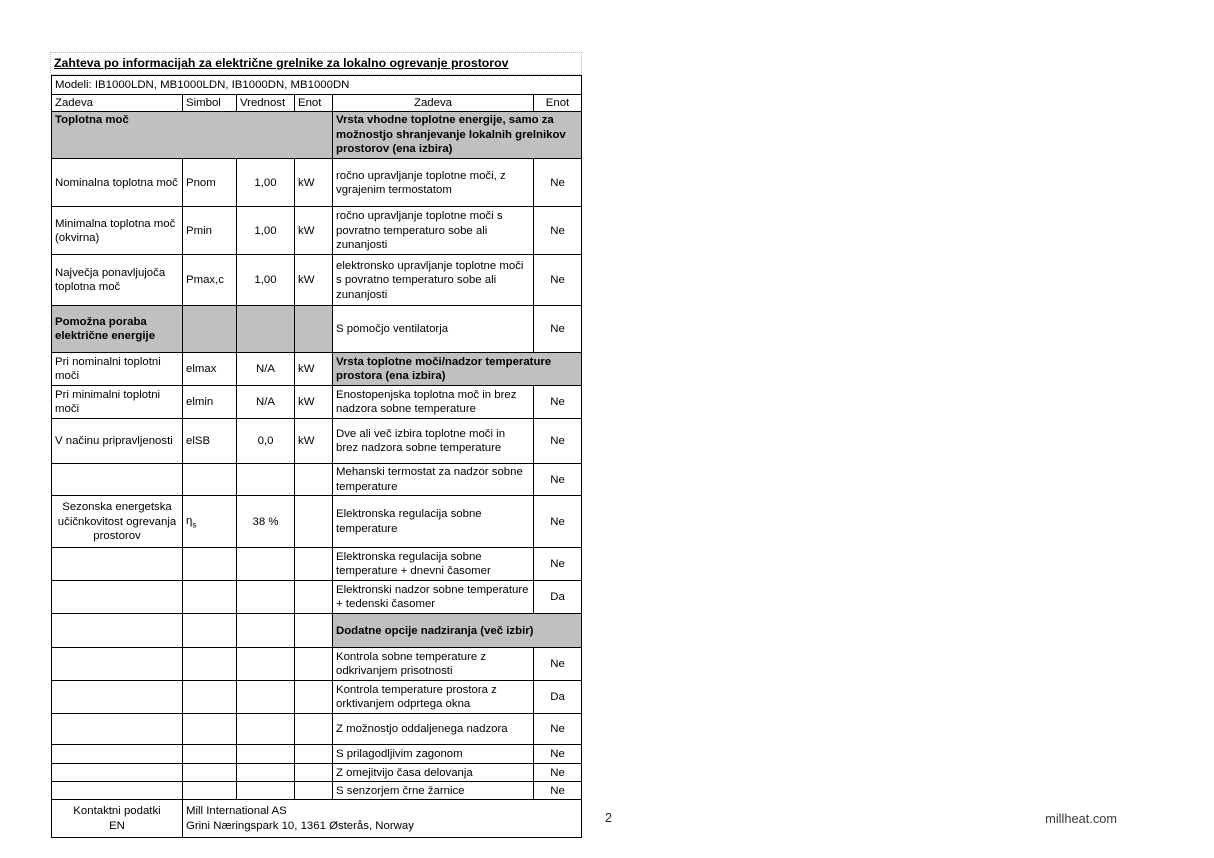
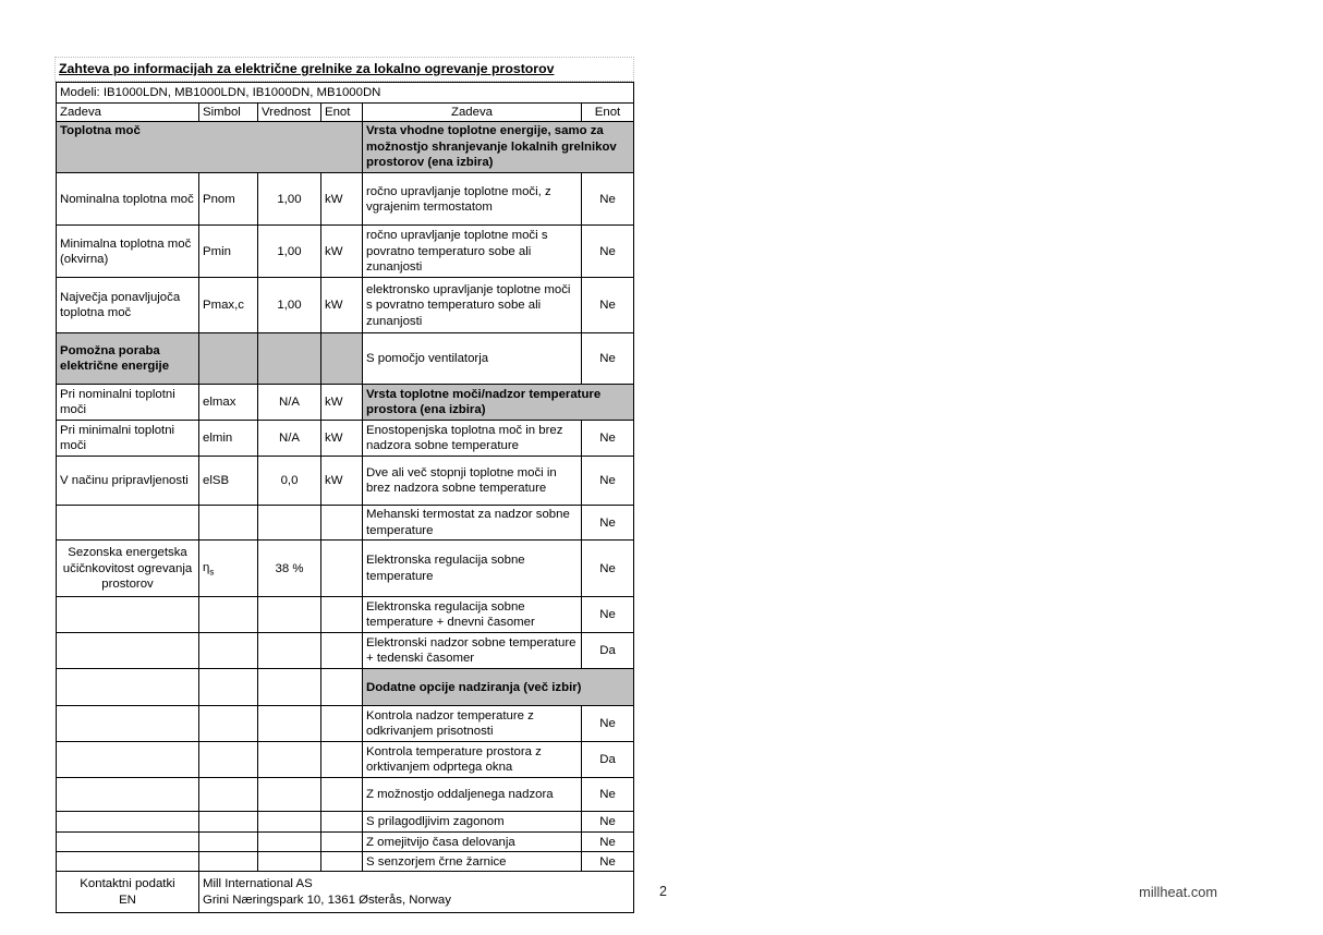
  Zahteva po informacijah za električne grelnike za lokalno ogrevanje prostorov
  Modeli: IB1000LDN, MB1000LDN, IB1000DN, MB1000DN
  Zadeva	Simbol	Vrednost	Enot	Zadeva	Enot
  Toplotna moč	Vrsta vhodne toplotne energije, samo za možnostjo shranjevanje lokalnih grelnikov prostorov (ena izbira)
  Nominalna toplotna moč	Pnom	1,00	kW	ročno upravljanje toplotne moči, z vgrajenim termostatom	Ne
  Minimalna toplotna moč (okvirna)	Pmin	1,00	kW	ročno upravljanje toplotne moči s povratno temperaturo sobe ali zunanjosti	Ne
  Največja ponavljujoča toplotna moč	Pmax,c	1,00	kW	elektronsko upravljanje toplotne moči s povratno temperaturo sobe ali zunanjosti	Ne
  Pomožna poraba električne energije				S pomočjo ventilatorja	Ne
  Pri nominalni toplotni moči	elmax	N/A	kW	Vrsta toplotne moči/nadzor temperature prostora (ena izbira)
  Pri minimalni toplotni moči	elmin	N/A	kW	Enostopenjska toplotna moč in brez nadzora sobne temperature	Ne
- V načinu pripravljenosti	elSB	0,0	kW	Dve ali več izbira toplotne moči in brez nadzora sobne temperature	Ne
+ V načinu pripravljenosti	elSB	0,0	kW	Dve ali več stopnji toplotne moči in brez nadzora sobne temperature	Ne
  				Mehanski termostat za nadzor sobne temperature	Ne
  Sezonska energetska učičnkovitost ogrevanja prostorov	ηs	38 %		Elektronska regulacija sobne temperature	Ne
  				Elektronska regulacija sobne temperature + dnevni časomer	Ne
  				Elektronski nadzor sobne temperature + tedenski časomer	Da
  				Dodatne opcije nadziranja (več izbir)
- 				Kontrola sobne temperature z odkrivanjem prisotnosti	Ne
+ 				Kontrola nadzor temperature z odkrivanjem prisotnosti	Ne
  				Kontrola temperature prostora z orktivanjem odprtega okna	Da
  				Z možnostjo oddaljenega nadzora	Ne
  				S prilagodljivim zagonom	Ne
  				Z omejitvijo časa delovanja	Ne
  				S senzorjem črne žarnice	Ne
  Kontaktni podatki EN	Mill International AS Grini Næringspark 10, 1361 Østerås, Norway
  2
  millheat.com
